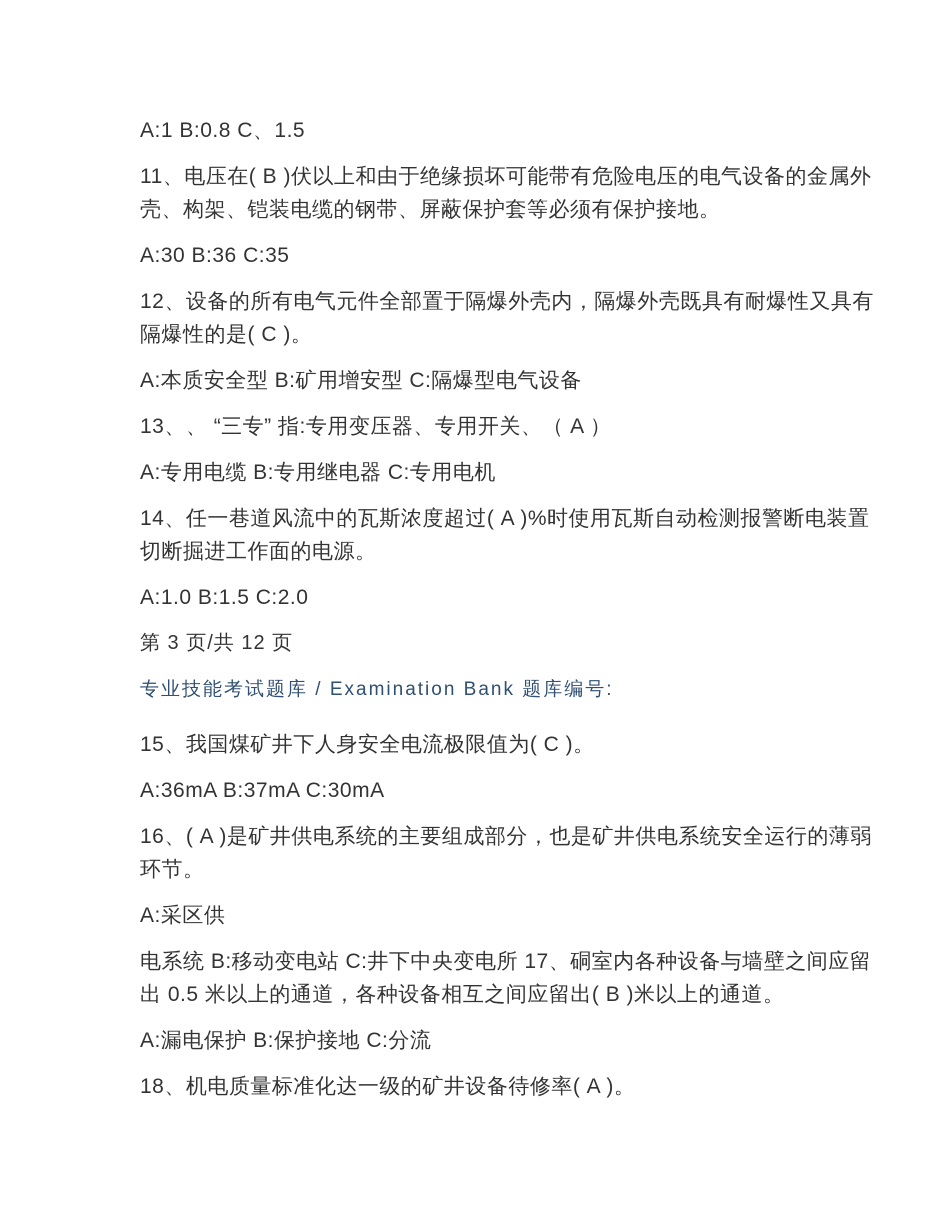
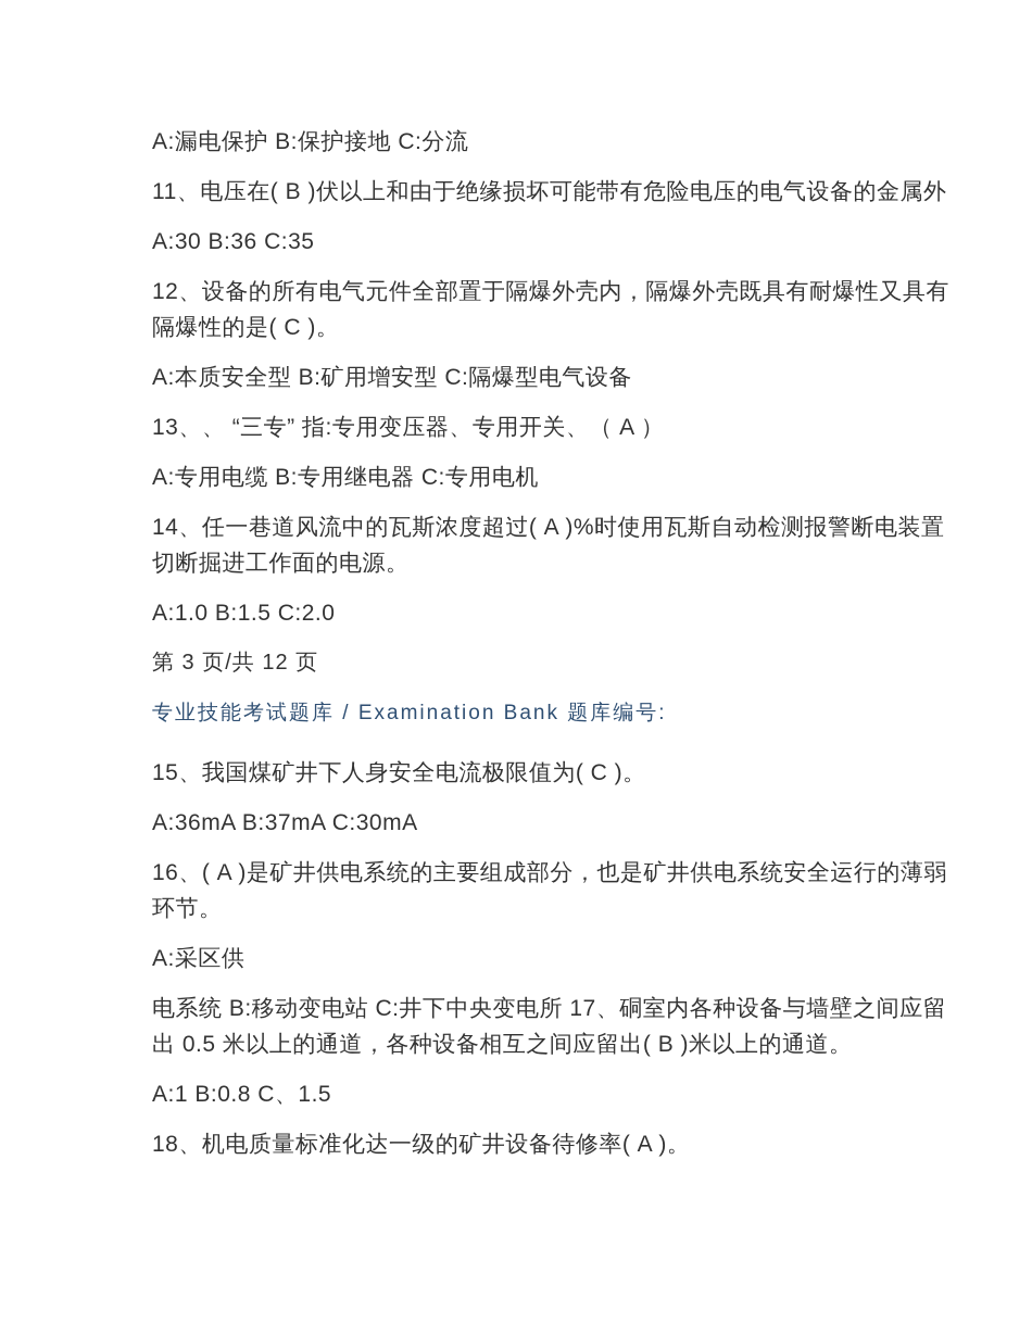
- A:1 B:0.8 C、1.5
+ A:漏电保护 B:保护接地 C:分流
  11、电压在( B )伏以上和由于绝缘损坏可能带有危险电压的电气设备的金属外
- 壳、构架、铠装电缆的钢带、屏蔽保护套等必须有保护接地。
  A:30 B:36 C:35
  12、设备的所有电气元件全部置于隔爆外壳内，隔爆外壳既具有耐爆性又具有
  隔爆性的是( C )。
  A:本质安全型 B:矿用增安型 C:隔爆型电气设备
  13、、 “三专” 指:专用变压器、专用开关、（ A ）
  A:专用电缆 B:专用继电器 C:专用电机
  14、任一巷道风流中的瓦斯浓度超过( A )%时使用瓦斯自动检测报警断电装置
  切断掘进工作面的电源。
  A:1.0 B:1.5 C:2.0
  第 3 页/共 12 页
  专业技能考试题库 / Examination Bank 题库编号:
  15、我国煤矿井下人身安全电流极限值为( C )。
  A:36mA B:37mA C:30mA
  16、( A )是矿井供电系统的主要组成部分，也是矿井供电系统安全运行的薄弱
  环节。
  A:采区供
  电系统 B:移动变电站 C:井下中央变电所 17、硐室内各种设备与墙壁之间应留
  出 0.5 米以上的通道，各种设备相互之间应留出( B )米以上的通道。
- A:漏电保护 B:保护接地 C:分流
+ A:1 B:0.8 C、1.5
  18、机电质量标准化达一级的矿井设备待修率( A )。
